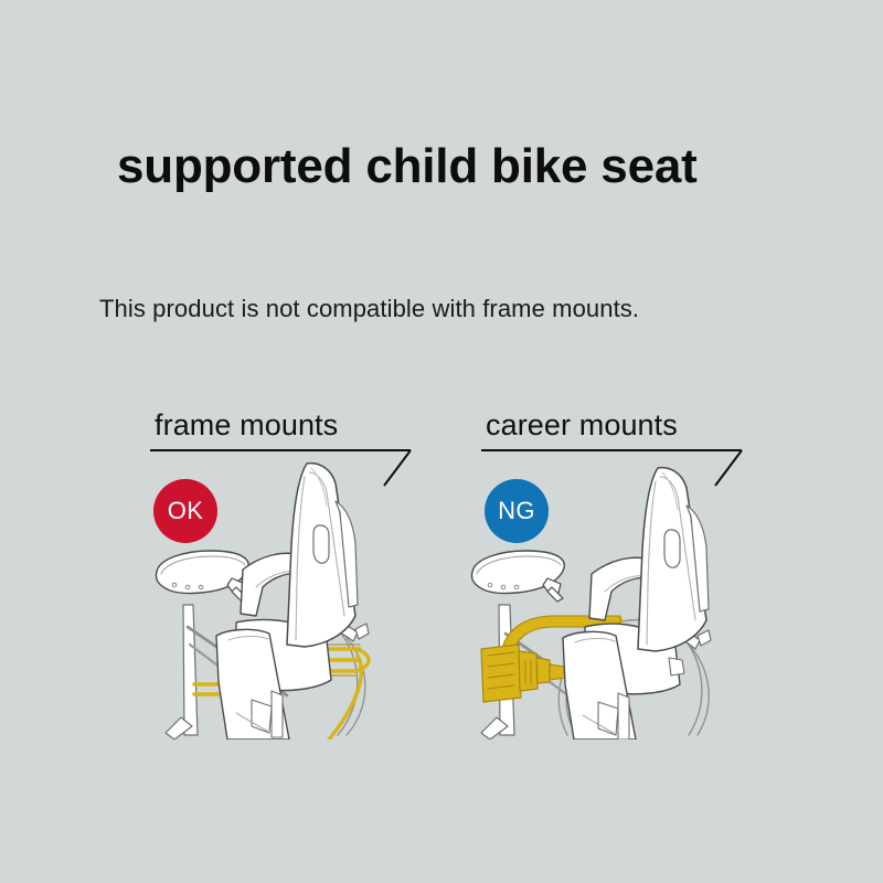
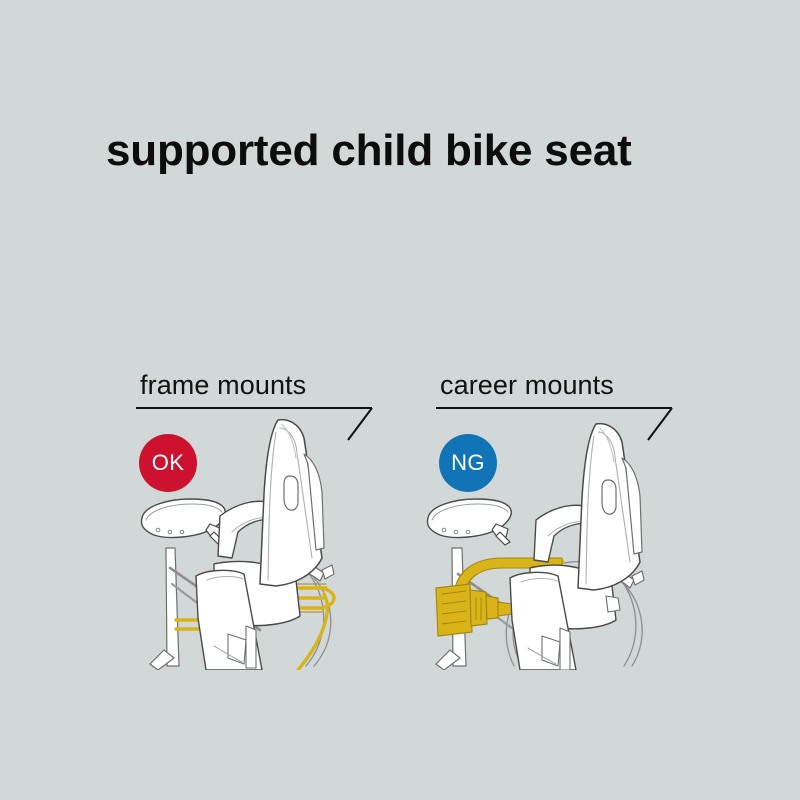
  supported child bike seat
- This product is not compatible with frame mounts.
  frame mounts
  OK
  career mounts
  NG
